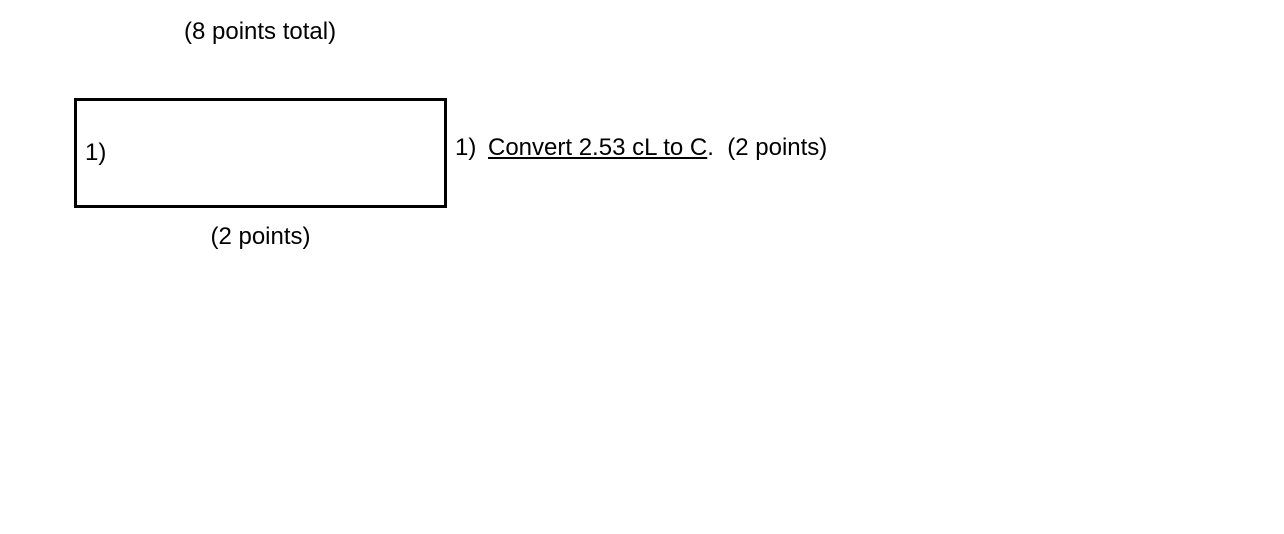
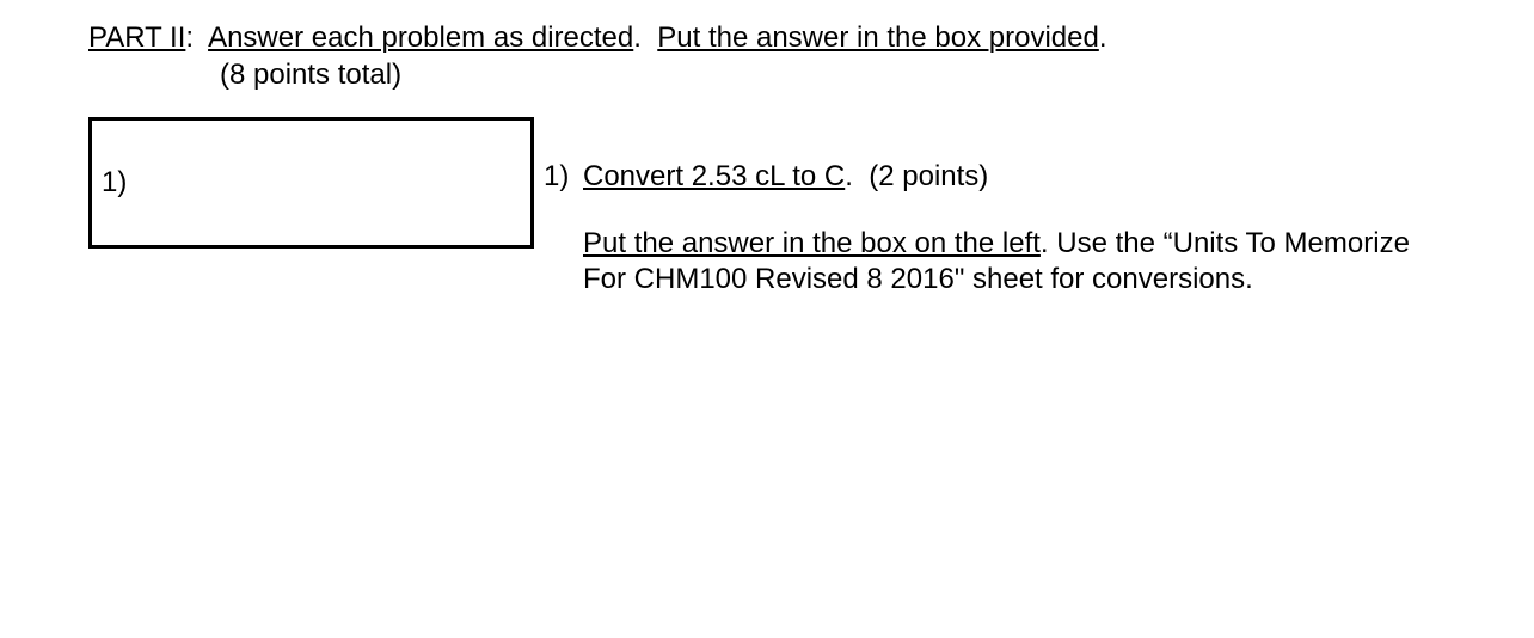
+ PART II: Answer each problem as directed. Put the answer in the box provided.
  (8 points total)
  1)
- (2 points)
  1)
  Convert 2.53 cL to C. (2 points)
+ Put the answer in the box on the left. Use the “Units To Memorize For CHM100 Revised 8 2016" sheet for conversions.
